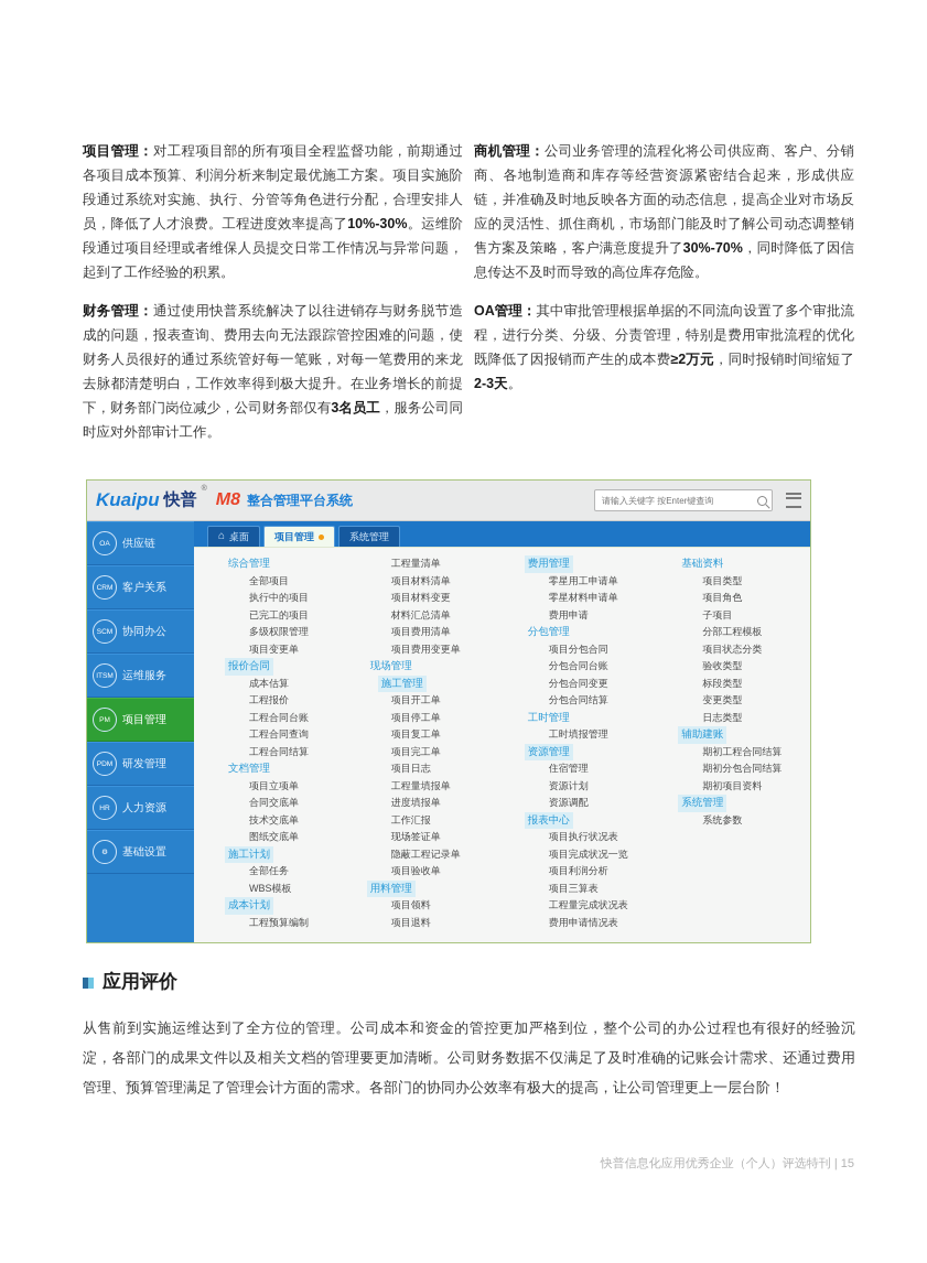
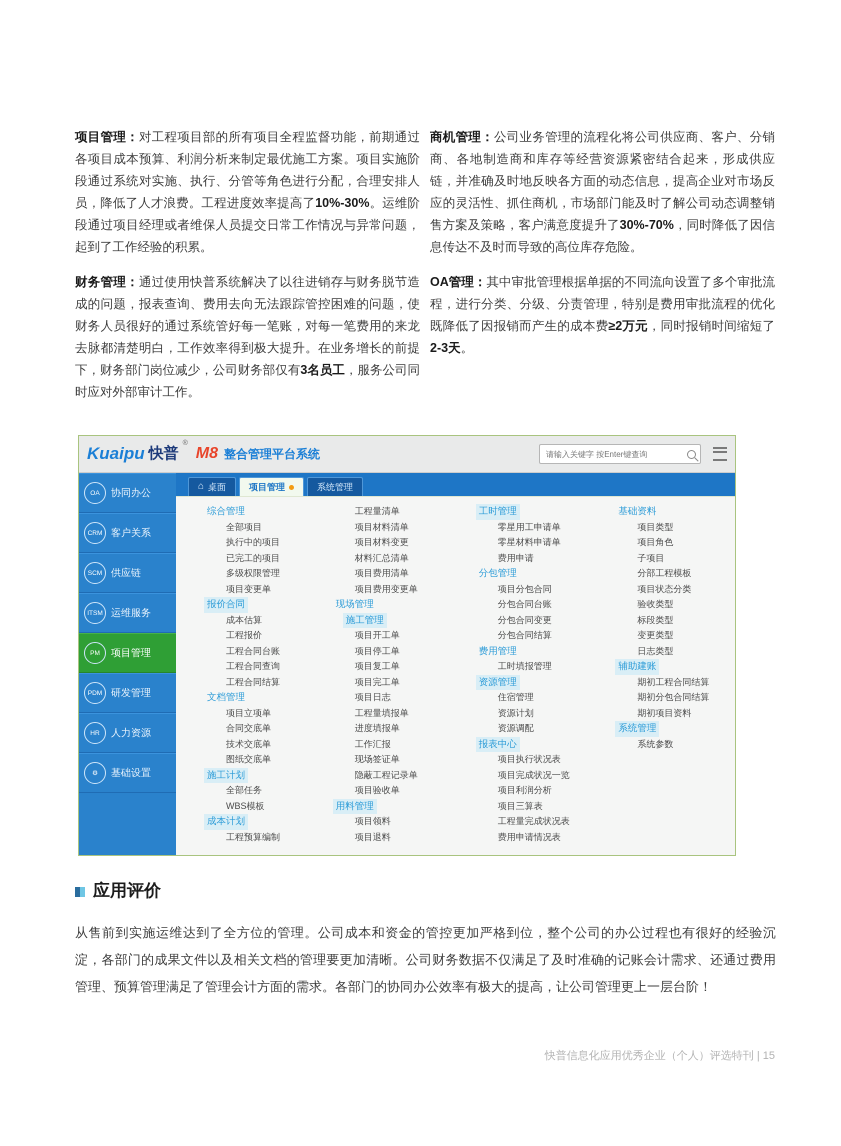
  项目管理：对工程项目部的所有项目全程监督功能，前期通过各项目成本预算、利润分析来制定最优施工方案。项目实施阶段通过系统对实施、执行、分管等角色进行分配，合理安排人员，降低了人才浪费。工程进度效率提高了10%-30%。运维阶段通过项目经理或者维保人员提交日常工作情况与异常问题，起到了工作经验的积累。
  财务管理：通过使用快普系统解决了以往进销存与财务脱节造成的问题，报表查询、费用去向无法跟踪管控困难的问题，使财务人员很好的通过系统管好每一笔账，对每一笔费用的来龙去脉都清楚明白，工作效率得到极大提升。在业务增长的前提下，财务部门岗位减少，公司财务部仅有3名员工，服务公司同时应对外部审计工作。
  商机管理：公司业务管理的流程化将公司供应商、客户、分销商、各地制造商和库存等经营资源紧密结合起来，形成供应链，并准确及时地反映各方面的动态信息，提高企业对市场反应的灵活性、抓住商机，市场部门能及时了解公司动态调整销售方案及策略，客户满意度提升了30%-70%，同时降低了因信息传达不及时而导致的高位库存危险。
  OA管理：其中审批管理根据单据的不同流向设置了多个审批流程，进行分类、分级、分责管理，特别是费用审批流程的优化既降低了因报销而产生的成本费≥2万元，同时报销时间缩短了2-3天。
  Kuaipu
  快普
  M8
  整合管理平台系统
  请输入关键字 按Enter键查询
- 供应链
+ 协同办公
  客户关系
- 协同办公
+ 供应链
  运维服务
  项目管理
  研发管理
  人力资源
  基础设置
  ⌂
  桌面
  项目管理
  系统管理
  综合管理
  全部项目
  执行中的项目
  已完工的项目
  多级权限管理
  项目变更单
  报价合同
  成本估算
  工程报价
  工程合同台账
  工程合同查询
  工程合同结算
  文档管理
  项目立项单
  合同交底单
  技术交底单
  图纸交底单
  施工计划
  全部任务
  WBS模板
  成本计划
  工程预算编制
  工程量清单
  项目材料清单
  项目材料变更
  材料汇总清单
  项目费用清单
  项目费用变更单
  现场管理
  施工管理
  项目开工单
  项目停工单
  项目复工单
  项目完工单
  项目日志
  工程量填报单
  进度填报单
  工作汇报
  现场签证单
  隐蔽工程记录单
  项目验收单
  用料管理
  项目领料
  项目退料
- 费用管理
+ 工时管理
  零星用工申请单
  零星材料申请单
  费用申请
  分包管理
  项目分包合同
  分包合同台账
  分包合同变更
  分包合同结算
- 工时管理
+ 费用管理
  工时填报管理
  资源管理
  住宿管理
  资源计划
  资源调配
  报表中心
  项目执行状况表
  项目完成状况一览
  项目利润分析
  项目三算表
  工程量完成状况表
  费用申请情况表
  基础资料
  项目类型
  项目角色
  子项目
  分部工程模板
  项目状态分类
  验收类型
  标段类型
  变更类型
  日志类型
  辅助建账
  期初工程合同结算
  期初分包合同结算
  期初项目资料
  系统管理
  系统参数
  应用评价
  从售前到实施运维达到了全方位的管理。公司成本和资金的管控更加严格到位，整个公司的办公过程也有很好的经验沉淀，各部门的成果文件以及相关文档的管理要更加清晰。公司财务数据不仅满足了及时准确的记账会计需求、还通过费用管理、预算管理满足了管理会计方面的需求。各部门的协同办公效率有极大的提高，让公司管理更上一层台阶！
  快普信息化应用优秀企业（个人）评选特刊 | 15
